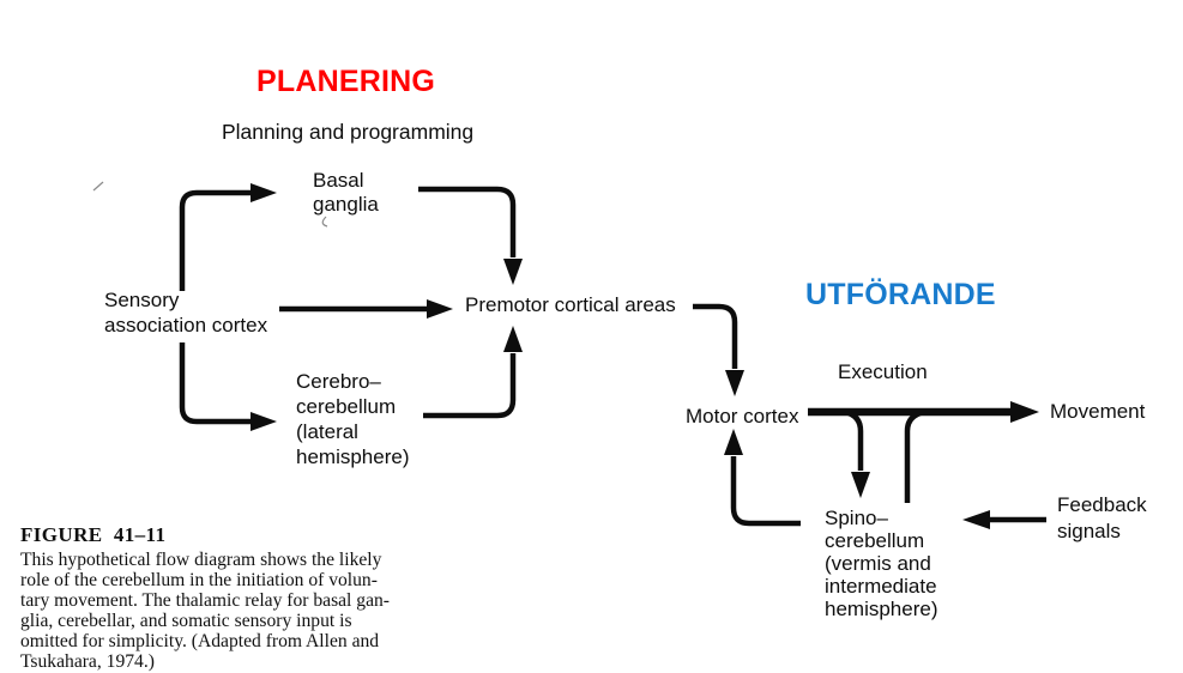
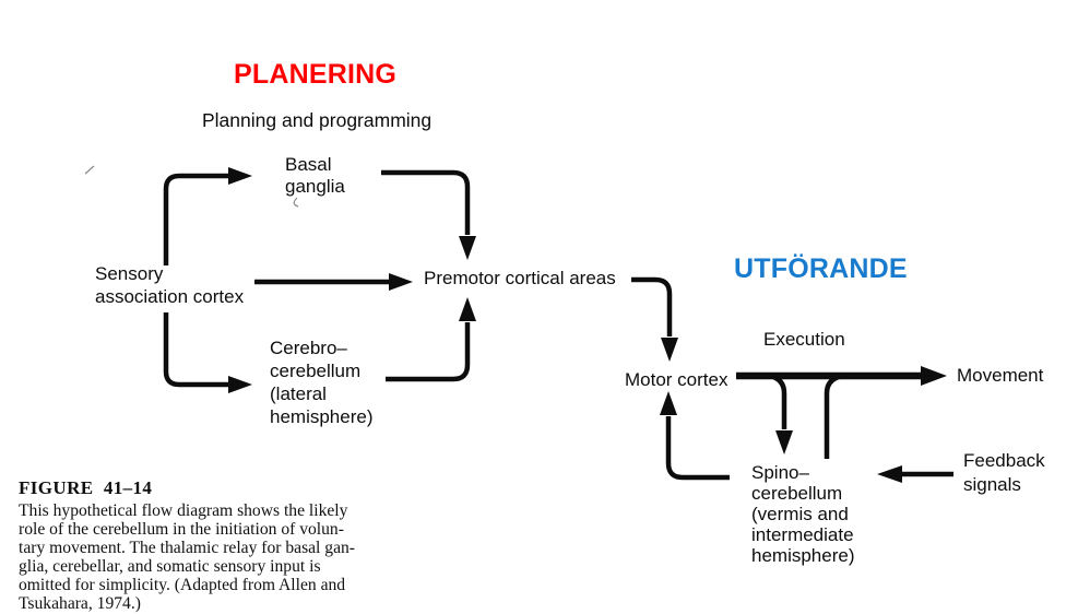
  PLANERING
  Planning and programming
  Basal
  ganglia
  Sensory
  association cortex
  Premotor cortical areas
  Cerebro–
  cerebellum
  (lateral
  hemisphere)
  UTFÖRANDE
  Execution
  Motor cortex
  Movement
  Spino–
  cerebellum
  (vermis and
  intermediate
  hemisphere)
  Feedback
  signals
- FIGURE 41–11
+ FIGURE 41–14
  This hypothetical flow diagram shows the likely
  role of the cerebellum in the initiation of volun-
  tary movement. The thalamic relay for basal gan-
  glia, cerebellar, and somatic sensory input is
  omitted for simplicity. (Adapted from Allen and
  Tsukahara, 1974.)
